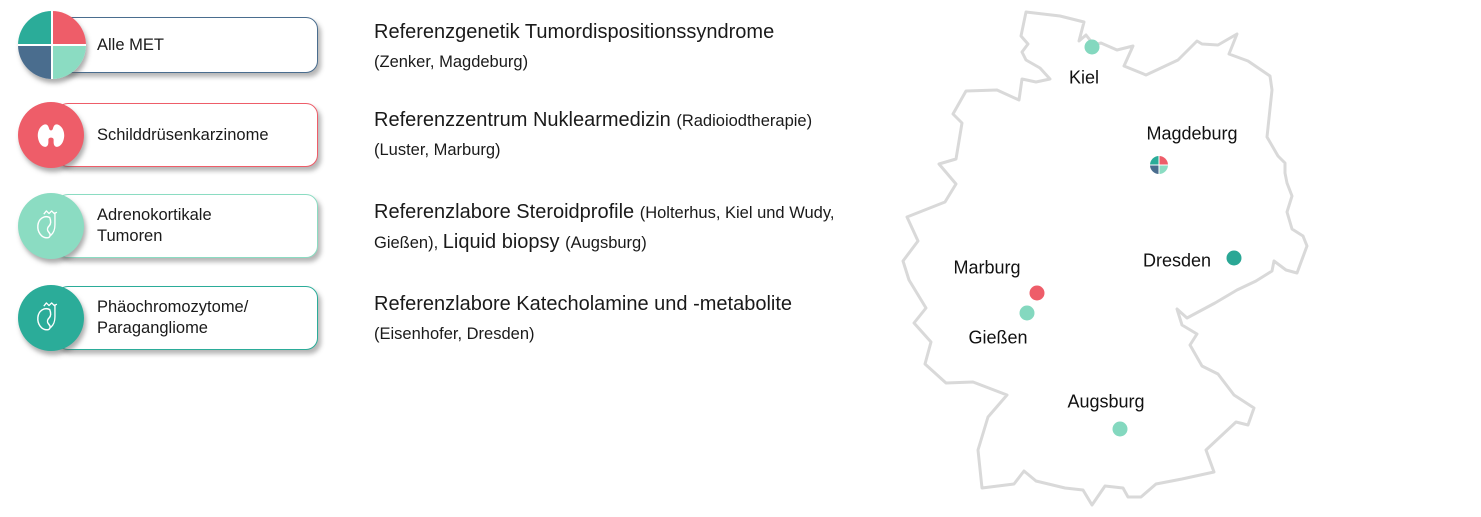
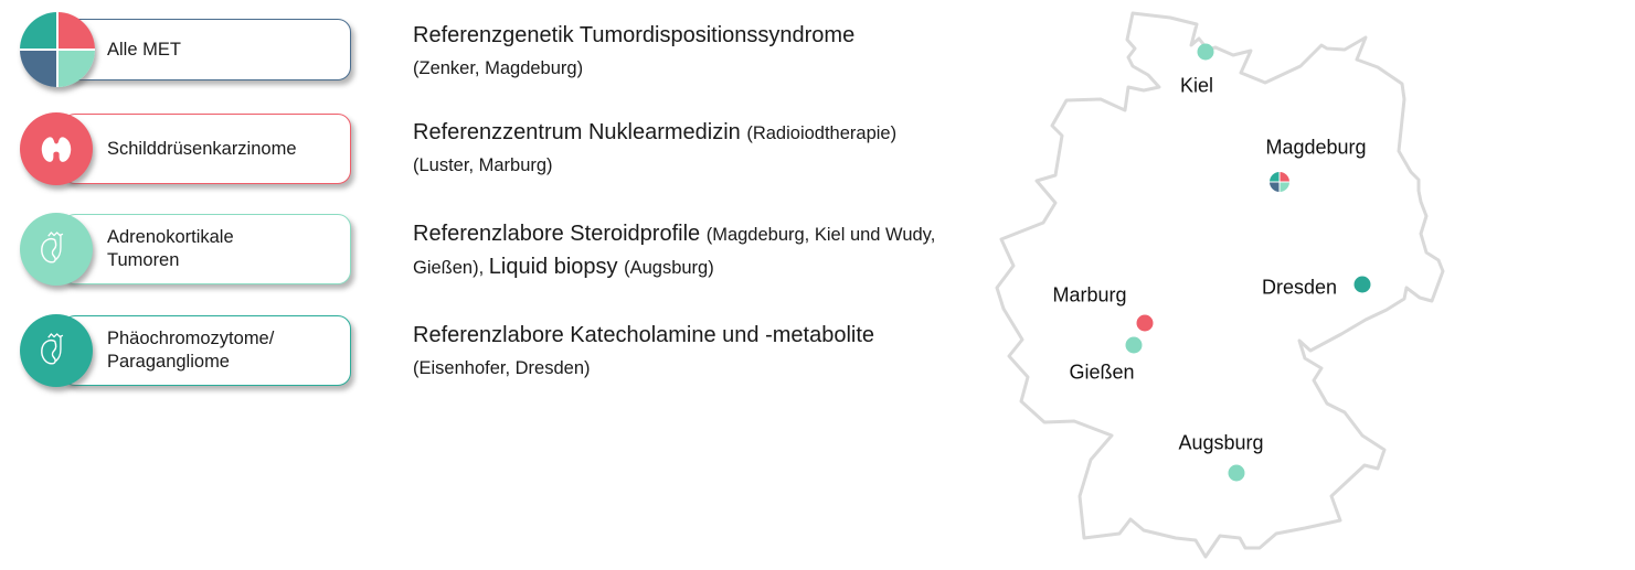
  Alle MET
  Schilddrüsenkarzinome
  Adrenokortikale
  Tumoren
  Phäochromozytome/
  Paragangliome
  Referenzgenetik Tumordispositionssyndrome
  (Zenker, Magdeburg)
  Referenzzentrum Nuklearmedizin (Radioiodtherapie)
  (Luster, Marburg)
- Referenzlabore Steroidprofile (Holterhus, Kiel und Wudy, Gießen), Liquid biopsy (Augsburg)
+ Referenzlabore Steroidprofile (Magdeburg, Kiel und Wudy, Gießen), Liquid biopsy (Augsburg)
  Referenzlabore Katecholamine und -metabolite
  (Eisenhofer, Dresden)
  Kiel
  Magdeburg
  Dresden
  Marburg
  Gießen
  Augsburg
